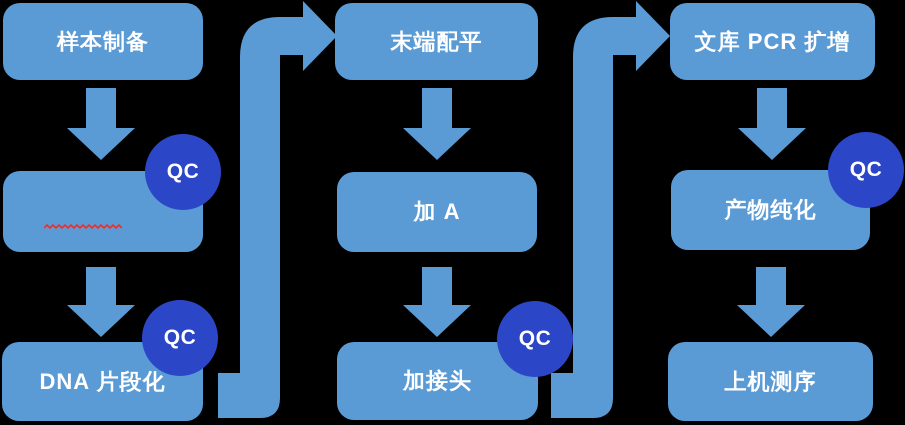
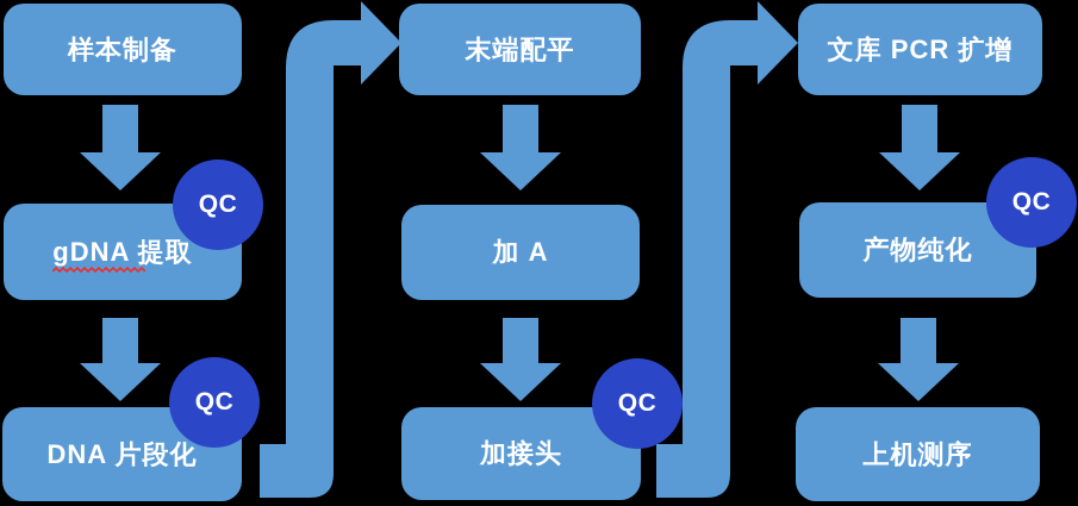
  样本制备
+ gDNA 提取
  DNA 片段化
  末端配平
  加 A
  加接头
  文库 PCR 扩增
  产物纯化
  上机测序
  QC
  QC
  QC
  QC
